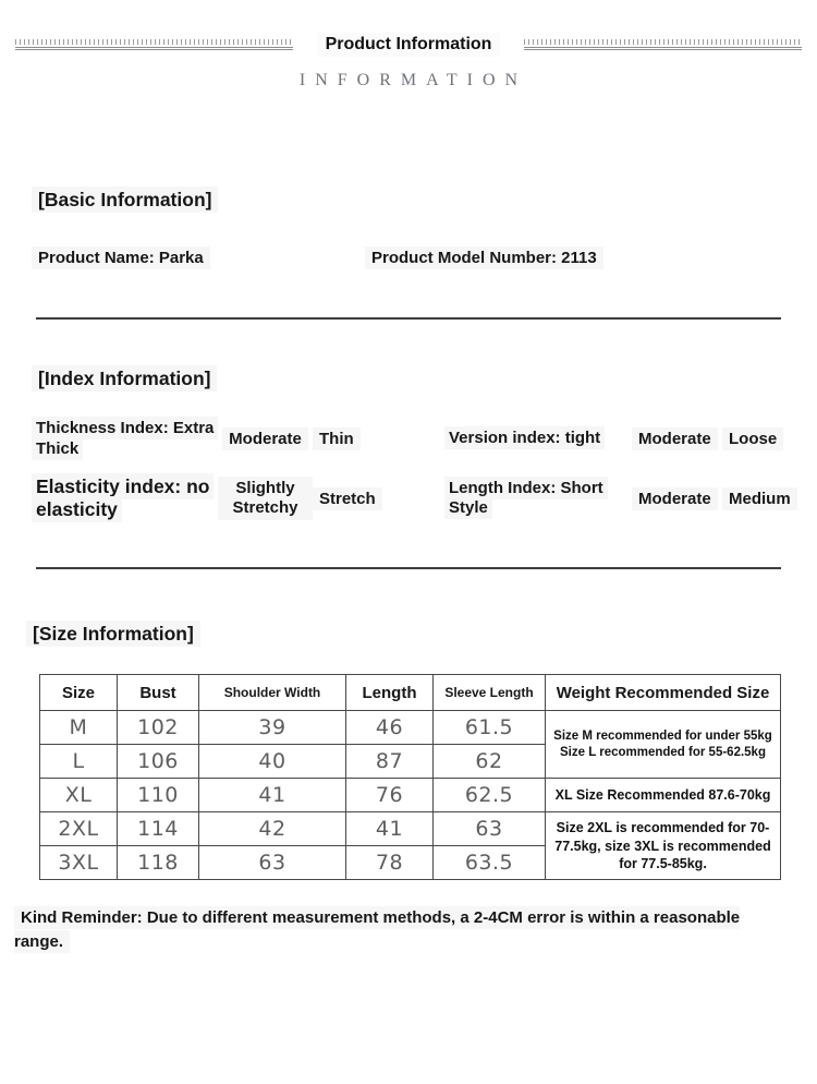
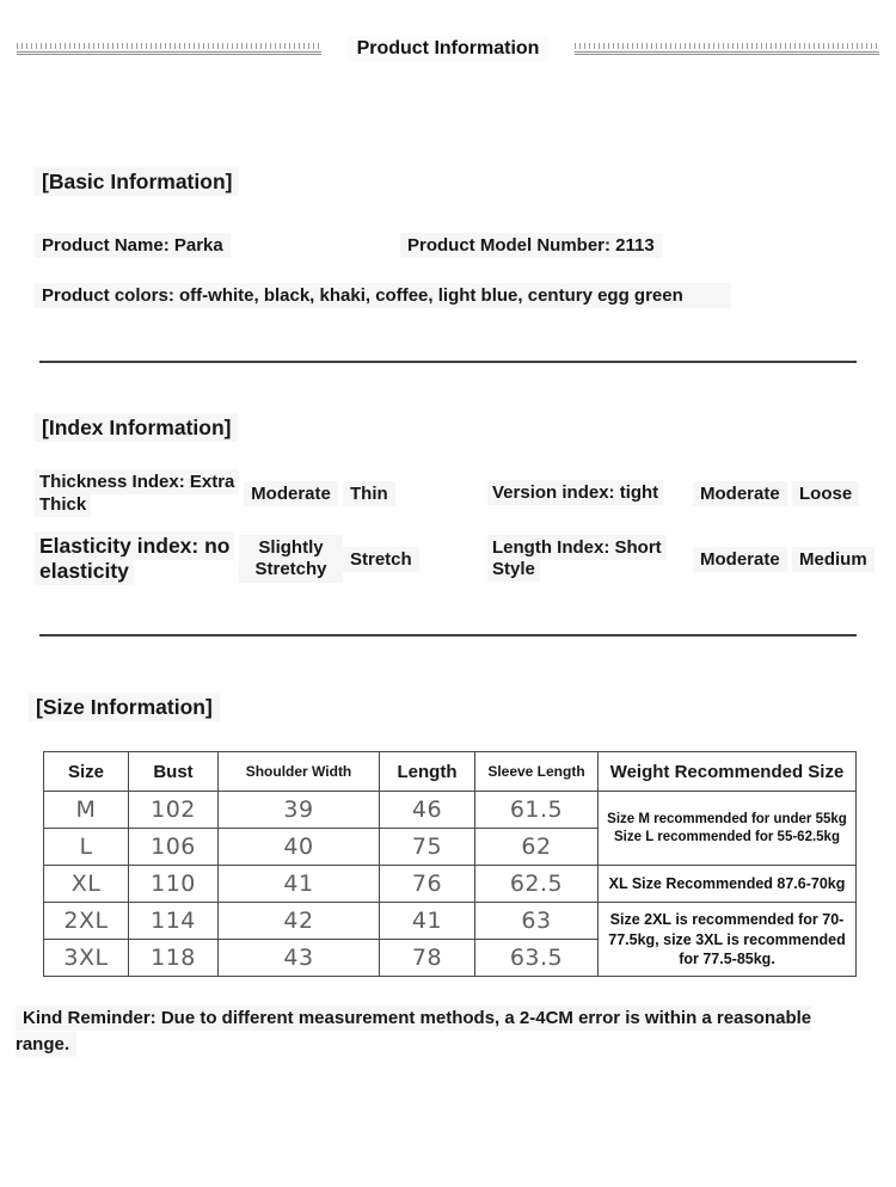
  Product Information
- INFORMATION
  [Basic Information]
  Product Name: Parka
  Product Model Number: 2113
+ Product colors: off-white, black, khaki, coffee, light blue, century egg green
  [Index Information]
  Thickness Index: Extra Thick
  Moderate
  Thin
  Version index: tight
  Moderate
  Loose
  Elasticity index: no elasticity
  Slightly Stretchy
  Stretch
  Length Index: Short Style
  Moderate
  Medium
  [Size Information]
  Size	Bust	Shoulder Width	Length	Sleeve Length	Weight Recommended Size
  M	102	39	46	61.5	Size M recommended for under 55kg Size L recommended for 55-62.5kg
- L	106	40	87	62
+ L	106	40	75	62
  XL	110	41	76	62.5	XL Size Recommended 87.6-70kg
  2XL	114	42	41	63	Size 2XL is recommended for 70-77.5kg, size 3XL is recommended for 77.5-85kg.
- 3XL	118	63	78	63.5
+ 3XL	118	43	78	63.5
  Kind Reminder: Due to different measurement methods, a 2-4CM error is within a reasonable range.
